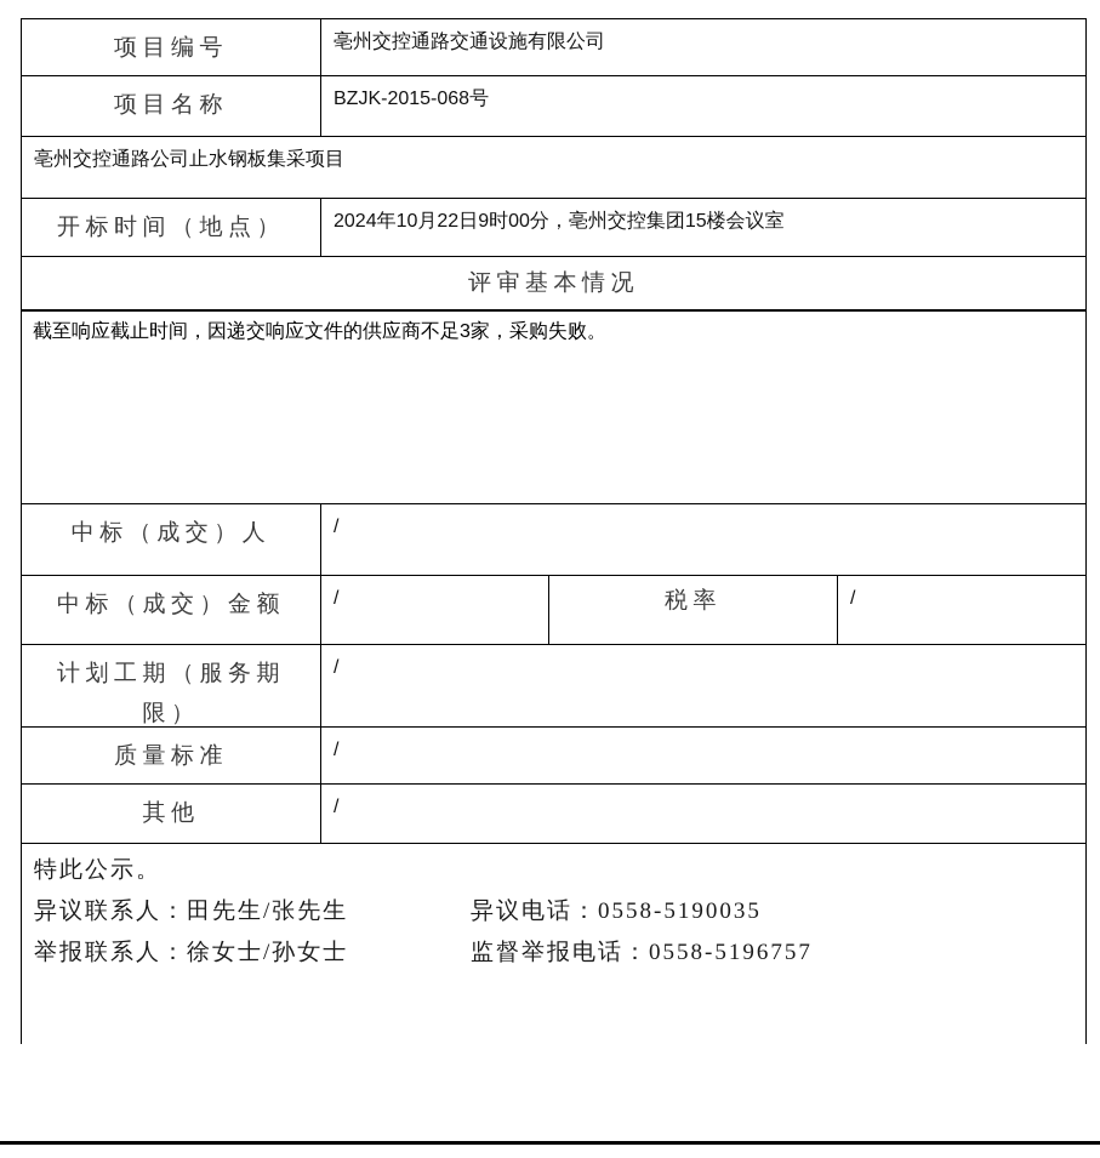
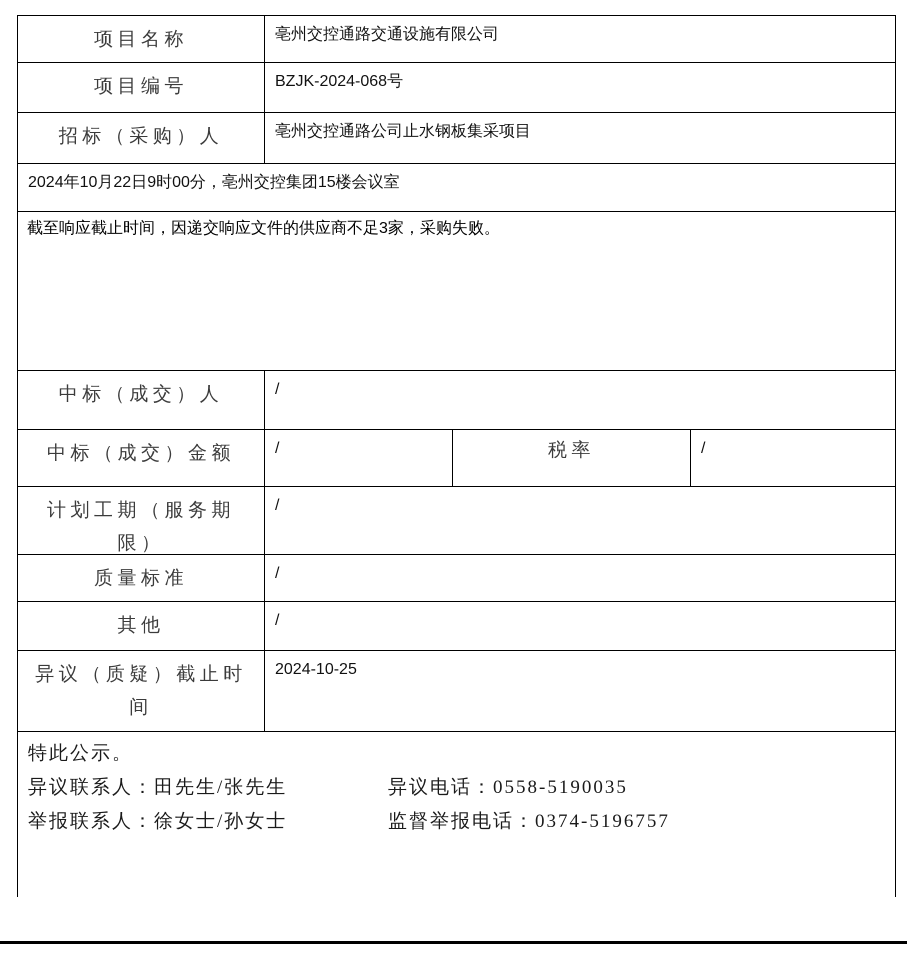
- 项目编号
+ 项目名称
  亳州交控通路交通设施有限公司
- 项目名称
+ 项目编号
- BZJK-2015-068号
+ BZJK-2024-068号
+ 招标（采购）人
  亳州交控通路公司止水钢板集采项目
- 开标时间（地点）
  2024年10月22日9时00分，亳州交控集团15楼会议室
- 评审基本情况
  截至响应截止时间，因递交响应文件的供应商不足3家，采购失败。
  中标（成交）人
  /
  中标（成交）金额
  /
  税率
  /
  计划工期（服务期限）
  /
  质量标准
  /
  其他
  /
+ 异议（质疑）截止时间
+ 2024-10-25
  特此公示。
  异议联系人：田先生/张先生 异议电话：0558-5190035
- 举报联系人：徐女士/孙女士 监督举报电话：0558-5196757
+ 举报联系人：徐女士/孙女士 监督举报电话：0374-5196757
